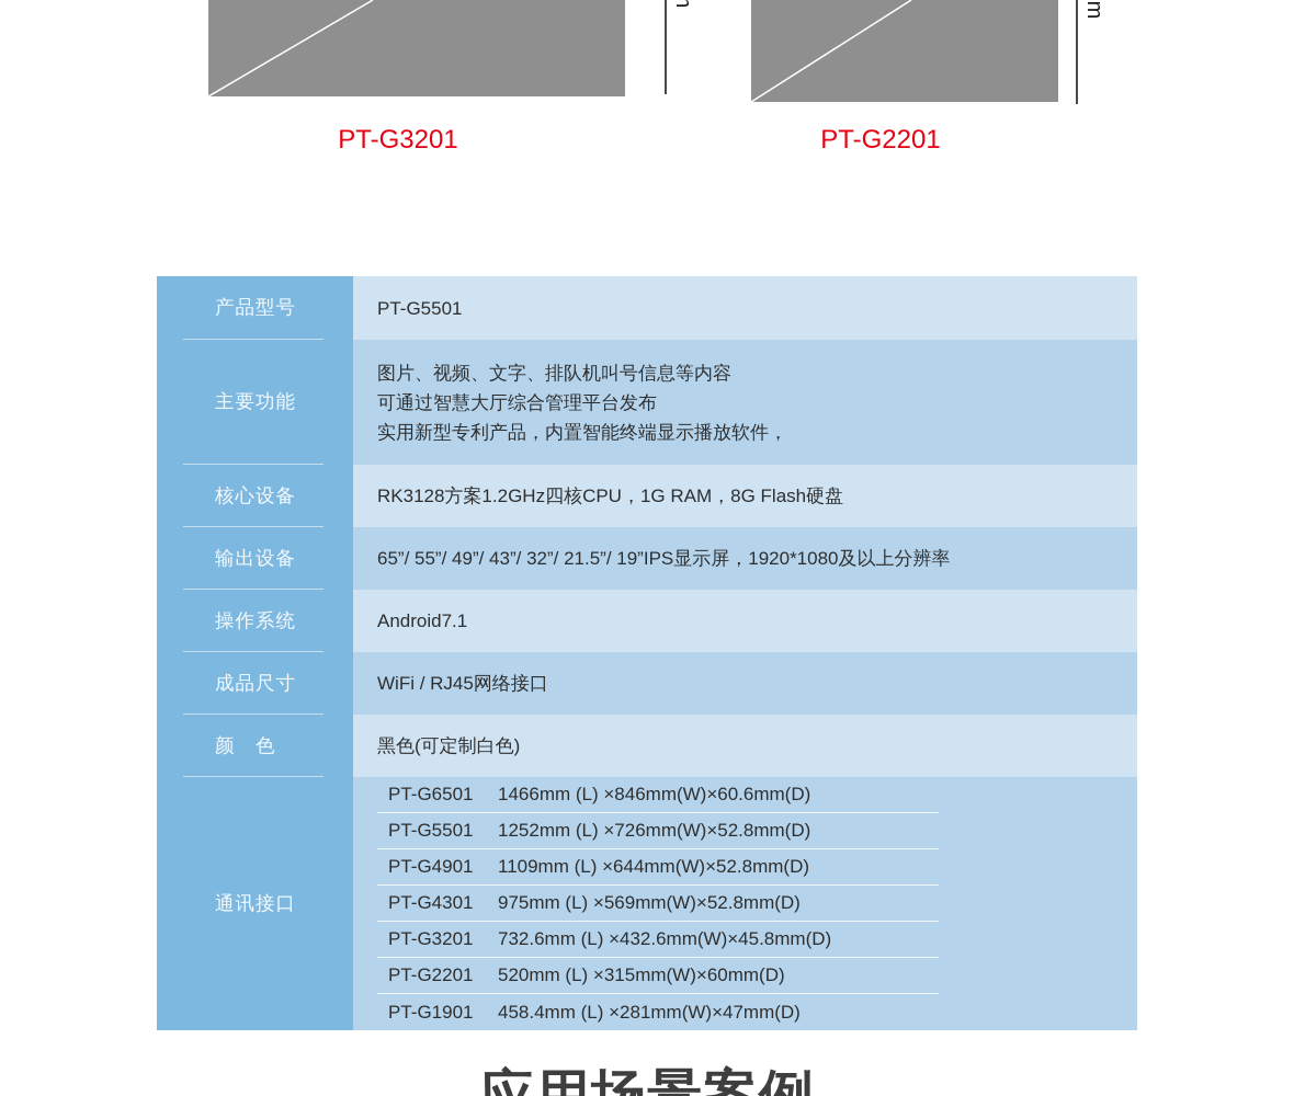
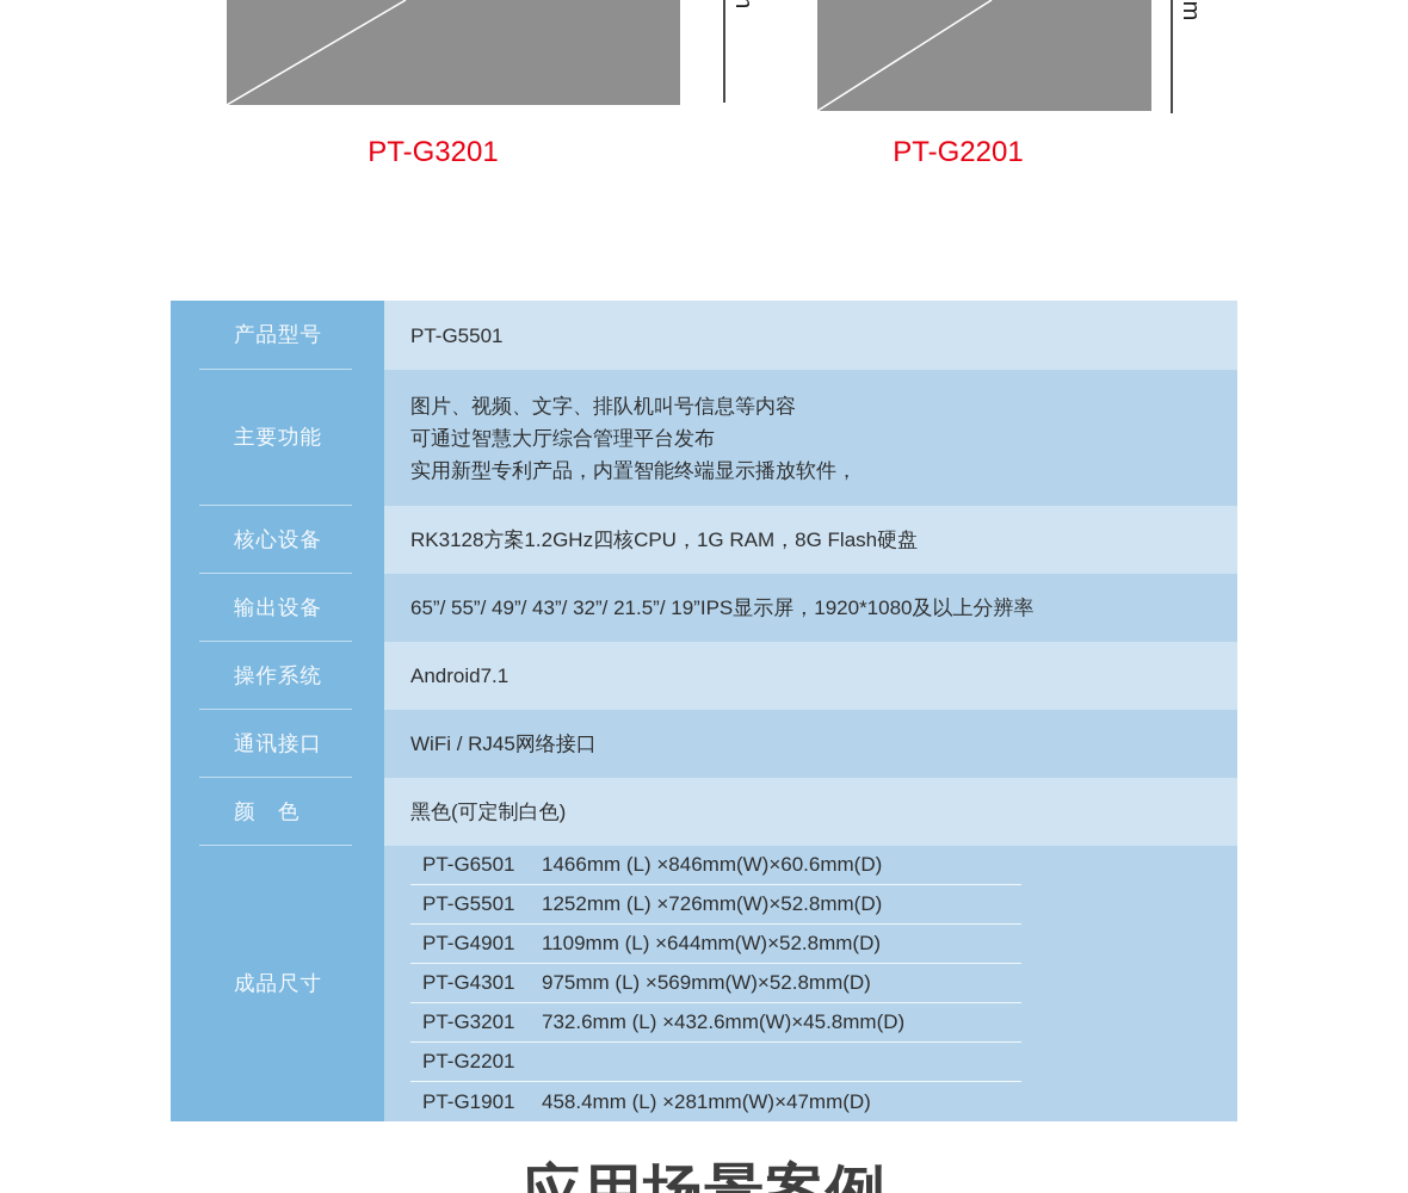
  PT-G3201
  PT-G2201
  产品型号
  PT-G5501
  主要功能
  图片、视频、文字、排队机叫号信息等内容
  可通过智慧大厅综合管理平台发布
  实用新型专利产品，内置智能终端显示播放软件，
  核心设备
  RK3128方案1.2GHz四核CPU，1G RAM，8G Flash硬盘
  输出设备
  65”/ 55”/ 49”/ 43”/ 32”/ 21.5”/ 19”IPS显示屏，1920*1080及以上分辨率
  操作系统
  Android7.1
- 成品尺寸
+ 通讯接口
  WiFi / RJ45网络接口
  颜 色
  黑色(可定制白色)
- 通讯接口
+ 成品尺寸
  PT-G6501
  1466mm (L) ×846mm(W)×60.6mm(D)
  PT-G5501
  1252mm (L) ×726mm(W)×52.8mm(D)
  PT-G4901
  1109mm (L) ×644mm(W)×52.8mm(D)
  PT-G4301
  975mm (L) ×569mm(W)×52.8mm(D)
  PT-G3201
  732.6mm (L) ×432.6mm(W)×45.8mm(D)
  PT-G2201
- 520mm (L) ×315mm(W)×60mm(D)
  PT-G1901
  458.4mm (L) ×281mm(W)×47mm(D)
  应用场景案例
